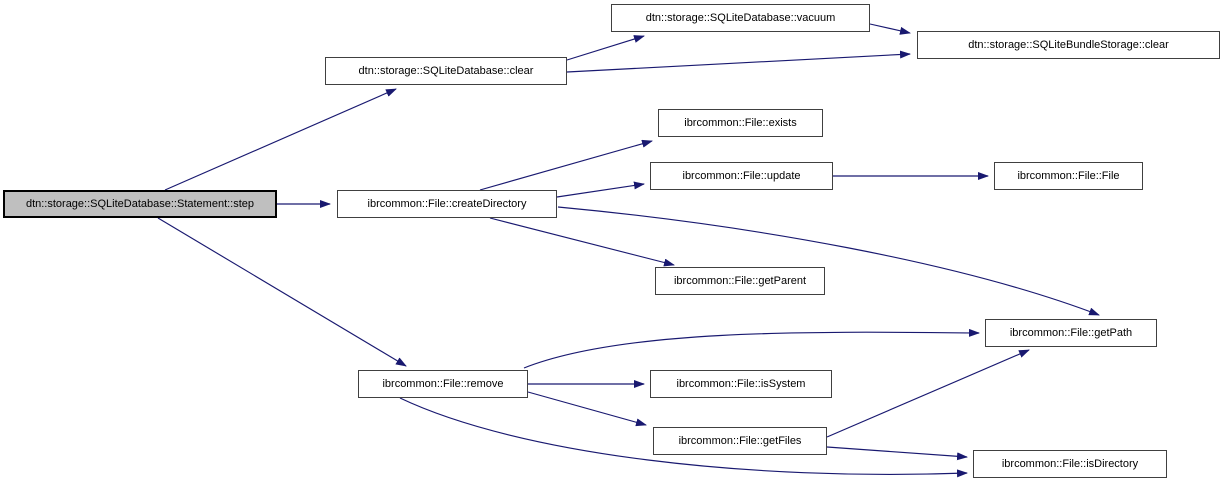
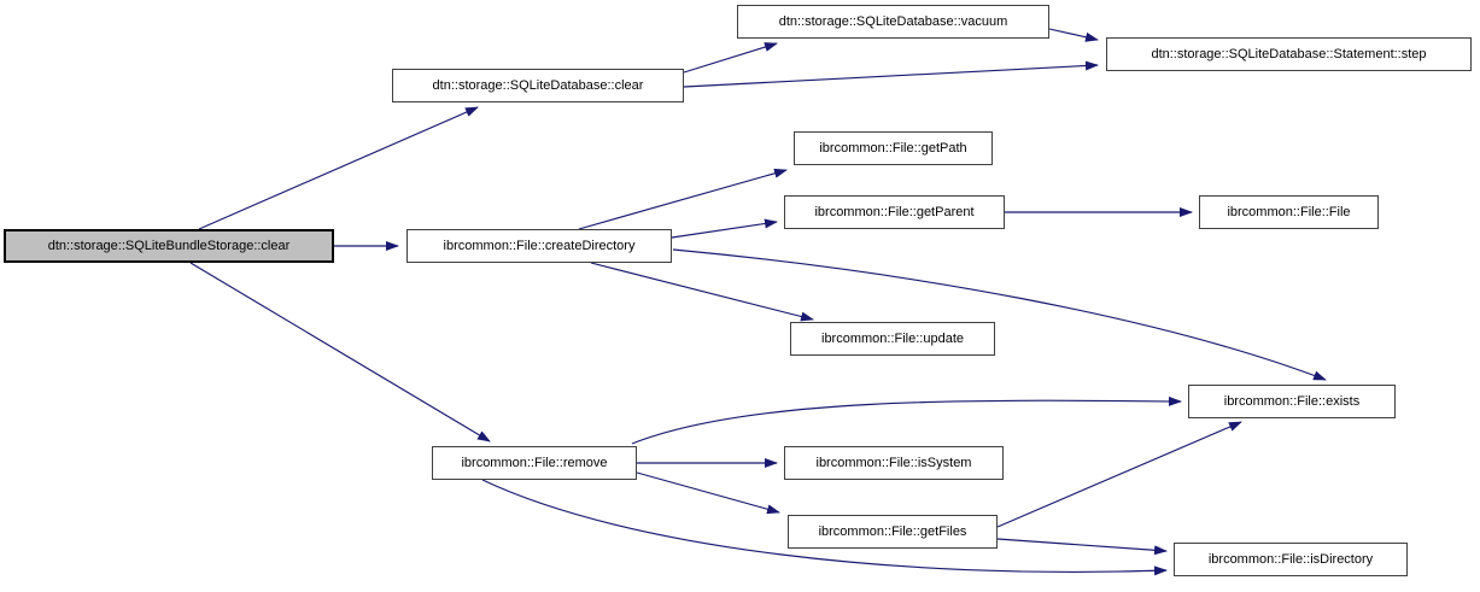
- dtn::storage::SQLiteDatabase::Statement::step
+ dtn::storage::SQLiteBundleStorage::clear
  dtn::storage::SQLiteDatabase::clear
  dtn::storage::SQLiteDatabase::vacuum
- dtn::storage::SQLiteBundleStorage::clear
+ dtn::storage::SQLiteDatabase::Statement::step
  ibrcommon::File::createDirectory
- ibrcommon::File::exists
+ ibrcommon::File::getPath
- ibrcommon::File::update
+ ibrcommon::File::getParent
  ibrcommon::File::File
- ibrcommon::File::getParent
+ ibrcommon::File::update
- ibrcommon::File::getPath
+ ibrcommon::File::exists
  ibrcommon::File::remove
  ibrcommon::File::isSystem
  ibrcommon::File::getFiles
  ibrcommon::File::isDirectory
